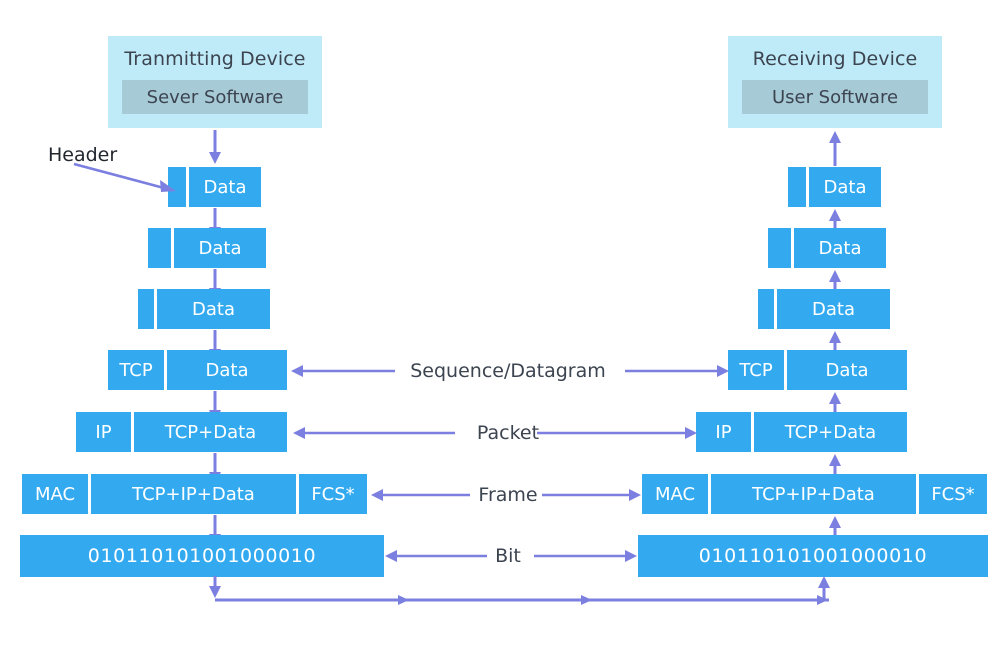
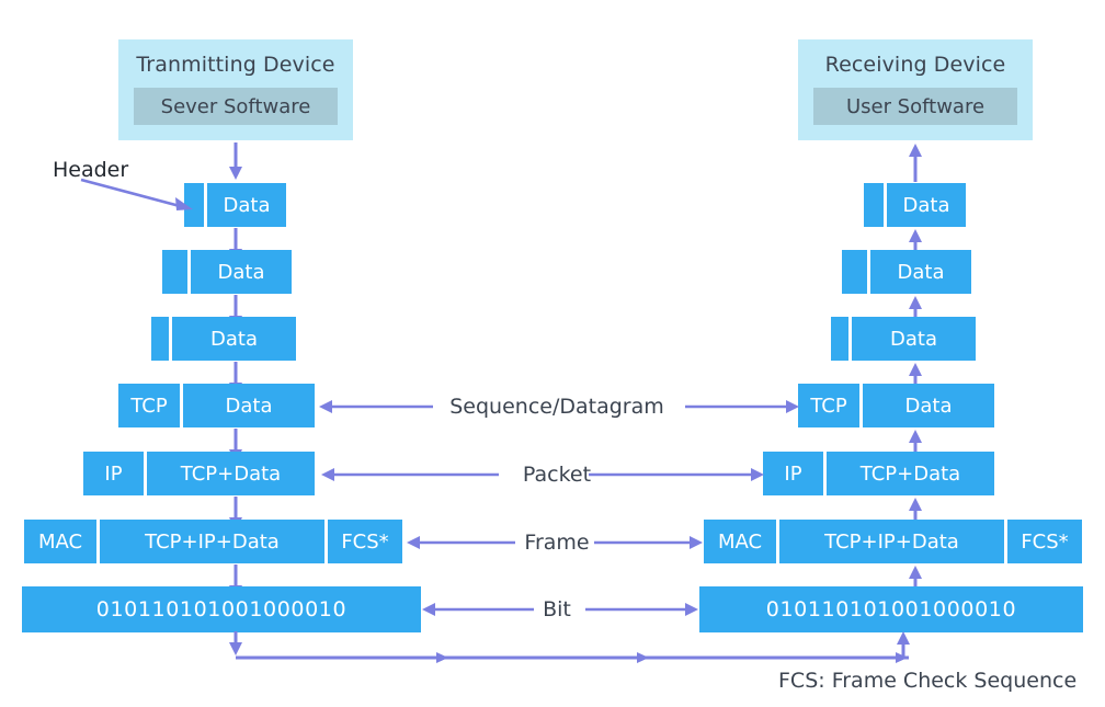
  Tranmitting Device
  Sever Software
  Data
  Data
  Data
  TCP
  Data
  IP
  TCP+Data
  MAC
  TCP+IP+Data
  FCS*
  010110101001000010
  Receiving Device
  User Software
  Data
  Data
  Data
  TCP
  Data
  IP
  TCP+Data
  MAC
  TCP+IP+Data
  FCS*
  010110101001000010
  Sequence/Datagram
  Packet
  Frame
  Bit
  Header
+ FCS: Frame Check Sequence
